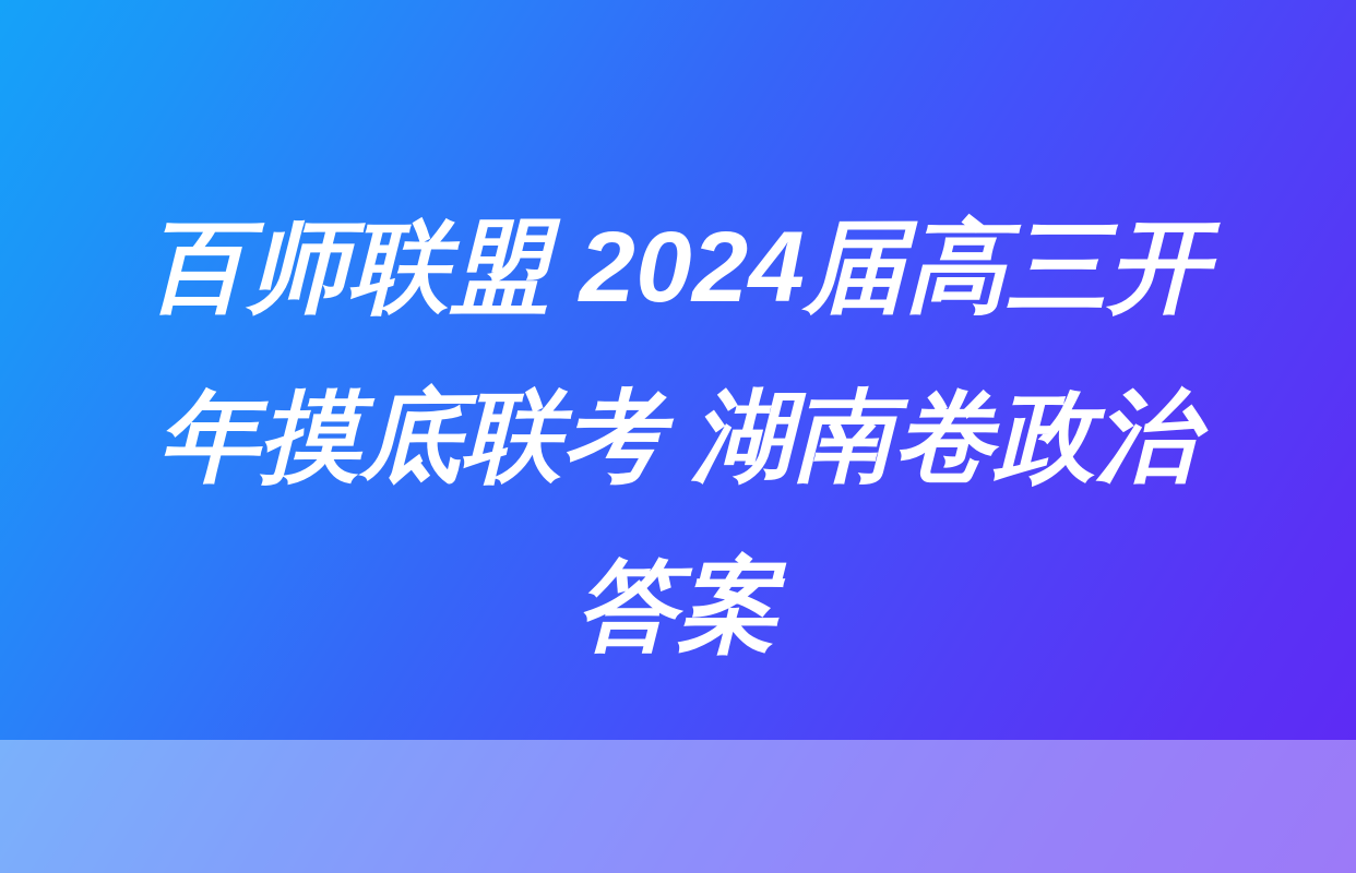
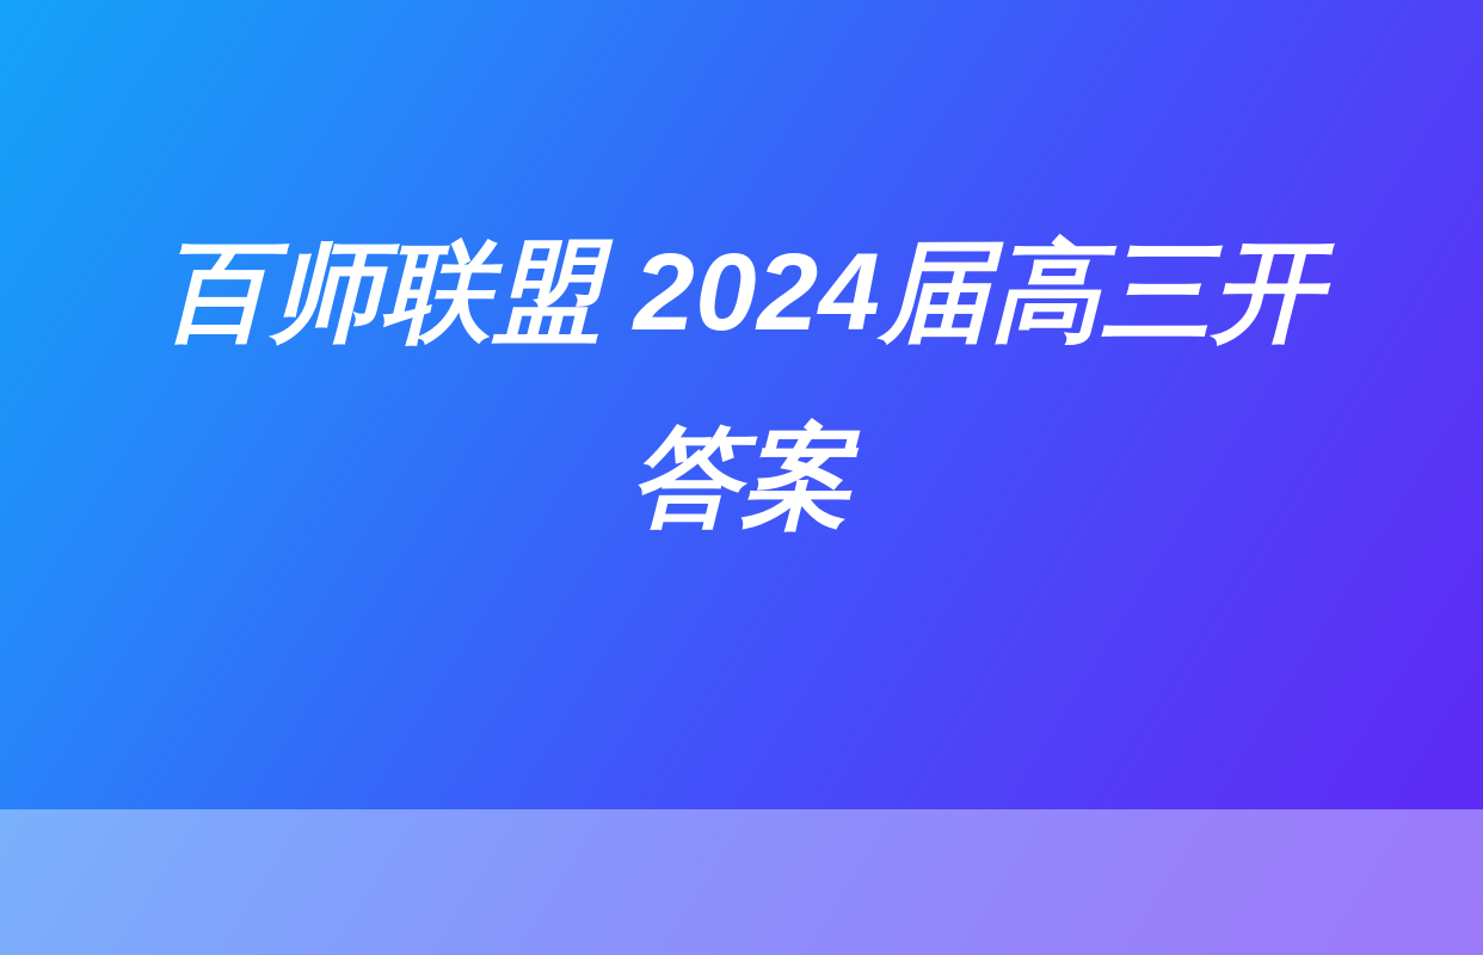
  百师联盟 2024届高三开
- 年摸底联考 湖南卷政治
  答案
